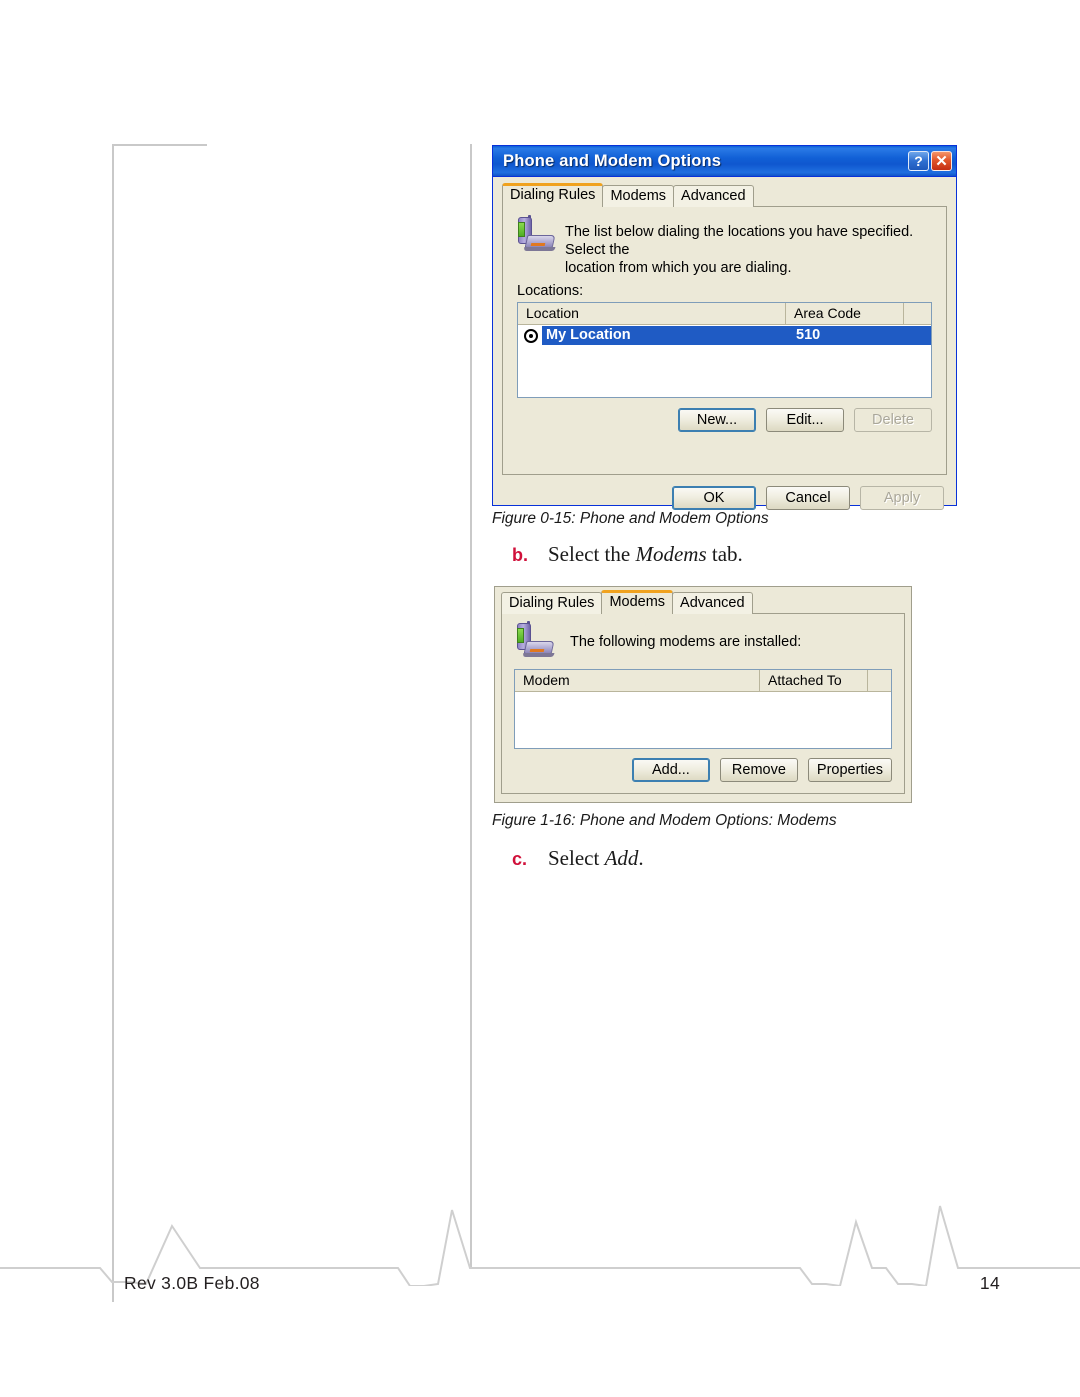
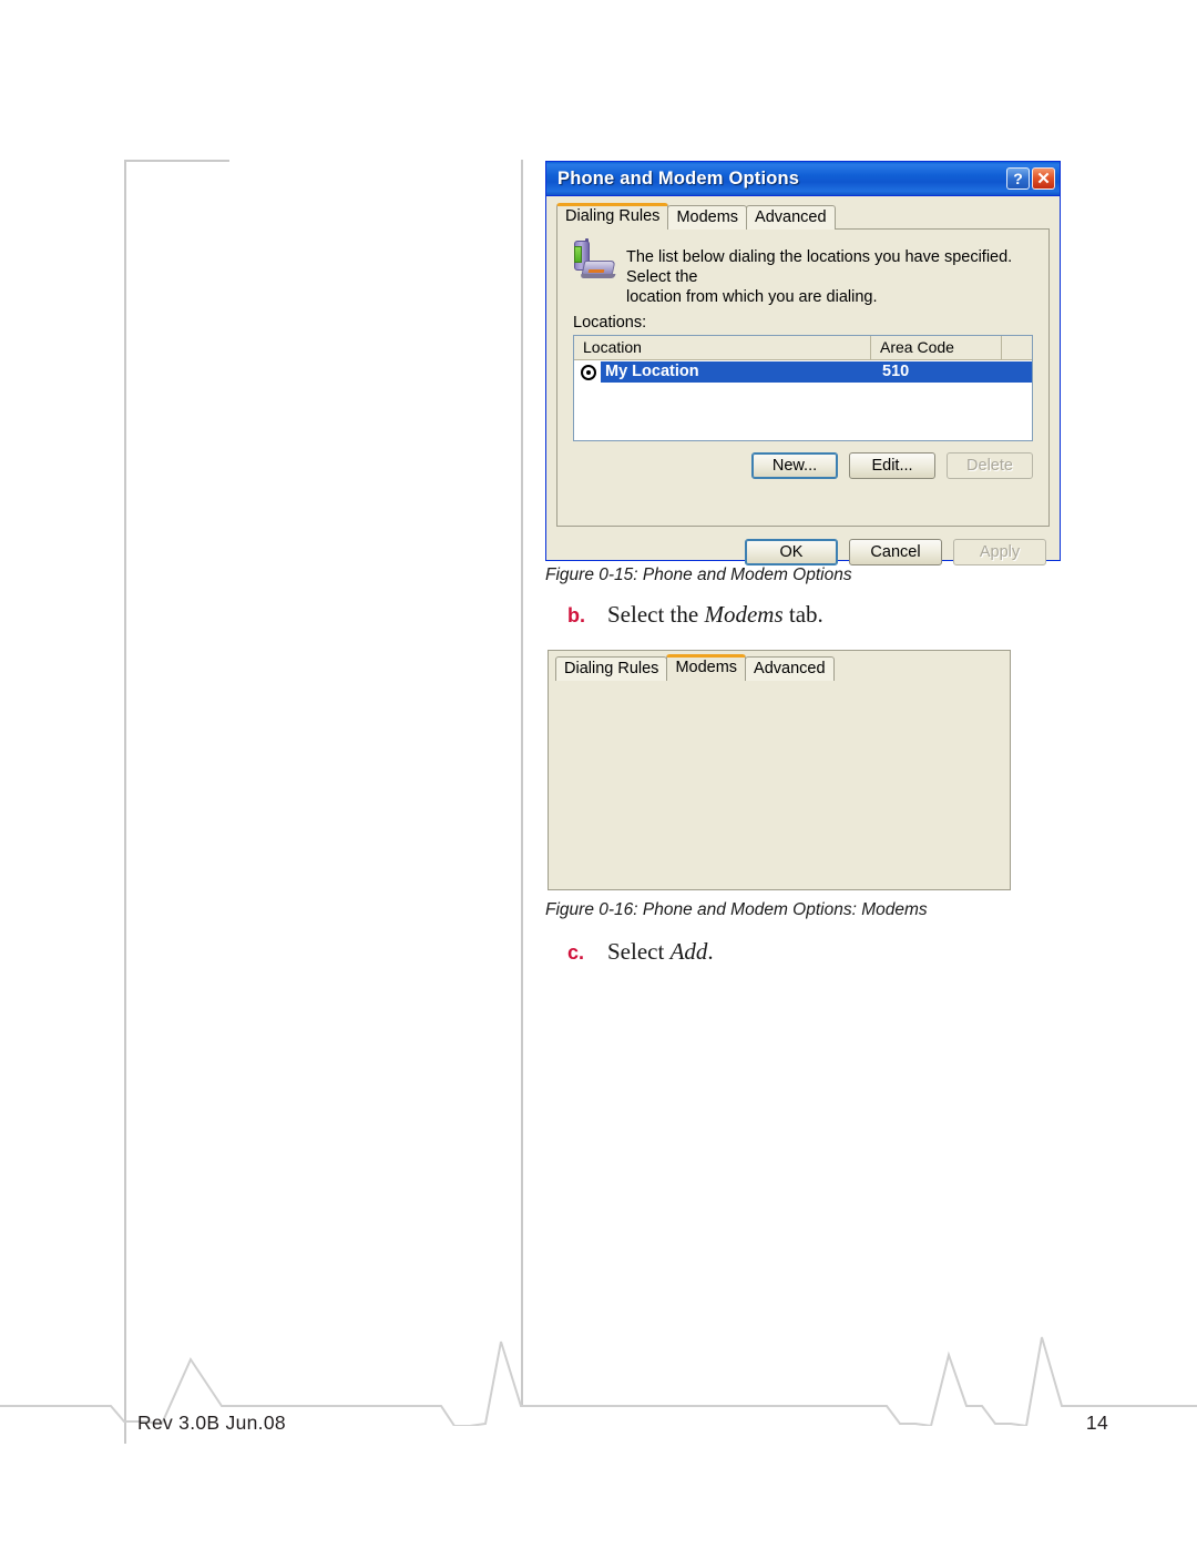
  Phone and Modem Options
  ?
  ✕
  Dialing Rules
  Modems
  Advanced
  The list below dialing the locations you have specified. Select the
  location from which you are dialing.
  Locations:
  Location
  Area Code
  My Location
  510
  New...
  Edit...
  Delete
  OK
  Cancel
  Apply
  Figure 0-15: Phone and Modem Options
  b. Select the Modems tab.
  Dialing Rules
  Modems
  Advanced
- The following modems are installed:
- Modem
- Attached To
- Add...
- Remove
- Properties
- Figure 1-16: Phone and Modem Options: Modems
+ Figure 0-16: Phone and Modem Options: Modems
  c. Select Add.
- Rev 3.0B Feb.08
+ Rev 3.0B Jun.08
  14
